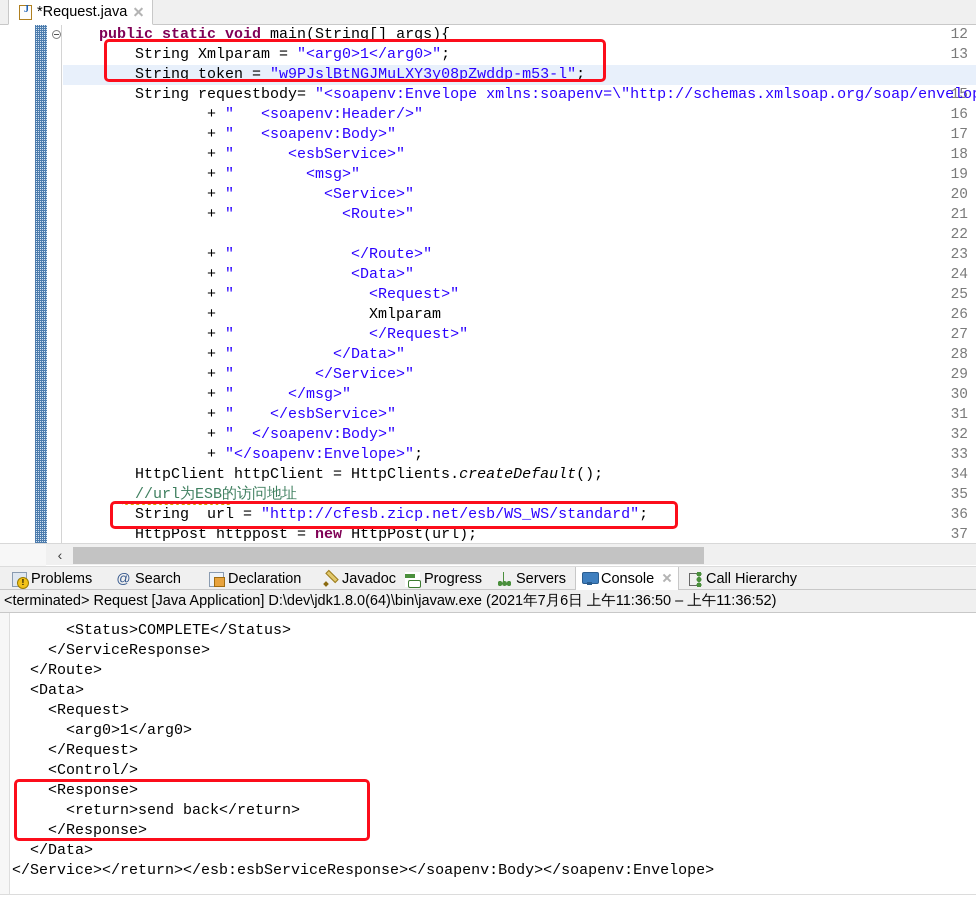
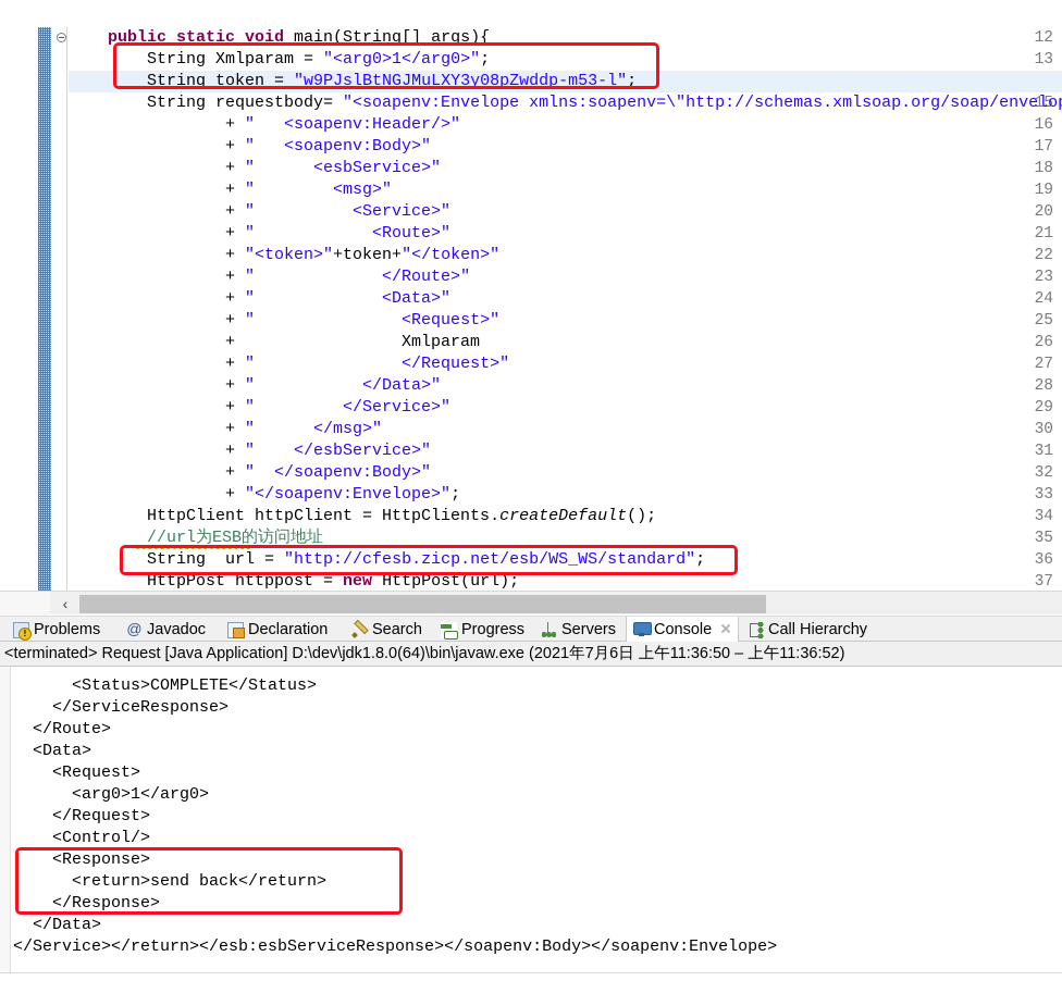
- *Request.java
  12
  13
  15
  16
  17
  18
  19
  20
  21
  22
  23
  24
  25
  26
  27
  28
  29
  30
  31
  32
  33
  34
  35
  36
  37
  public static void main(String[] args){
  String Xmlparam = "<arg0>1</arg0>";
  String token = "w9PJslBtNGJMuLXY3y08pZwddp-m53-l";
  String requestbody= "<soapenv:Envelope xmlns:soapenv=\"http://schemas.xmlsoap.org/soap/envelo
  + " <soapenv:Header/>"
  + " <soapenv:Body>"
  + " <esbService>"
  + " <msg>"
  + " <Service>"
  + " <Route>"
+ + "<token>"+token+"</token>"
  + " </Route>"
  + " <Data>"
  + " <Request>"
  + Xmlparam
  + " </Request>"
  + " </Data>"
  + " </Service>"
  + " </msg>"
  + " </esbService>"
  + " </soapenv:Body>"
  + "</soapenv:Envelope>";
  HttpClient httpClient = HttpClients.createDefault();
  //url为ESB的访问地址
  String url = "http://cfesb.zicp.net/esb/WS_WS/standard";
  HttpPost httppost = new HttpPost(url);
  ‹
  Problems
- Search
+ Javadoc
  Declaration
- Javadoc
+ Search
  Progress
  Servers
  Console
  Call Hierarchy
  <terminated> Request [Java Application] D:\dev\jdk1.8.0(64)\bin\javaw.exe (2021年7月6日 上午11:36:50 – 上午11:36:52)
  <Status>COMPLETE</Status>
  </ServiceResponse>
  </Route>
  <Data>
  <Request>
  <arg0>1</arg0>
  </Request>
  <Control/>
  <Response>
  <return>send back</return>
  </Response>
  </Data>
  </Service></return></esb:esbServiceResponse></soapenv:Body></soapenv:Envelope>
